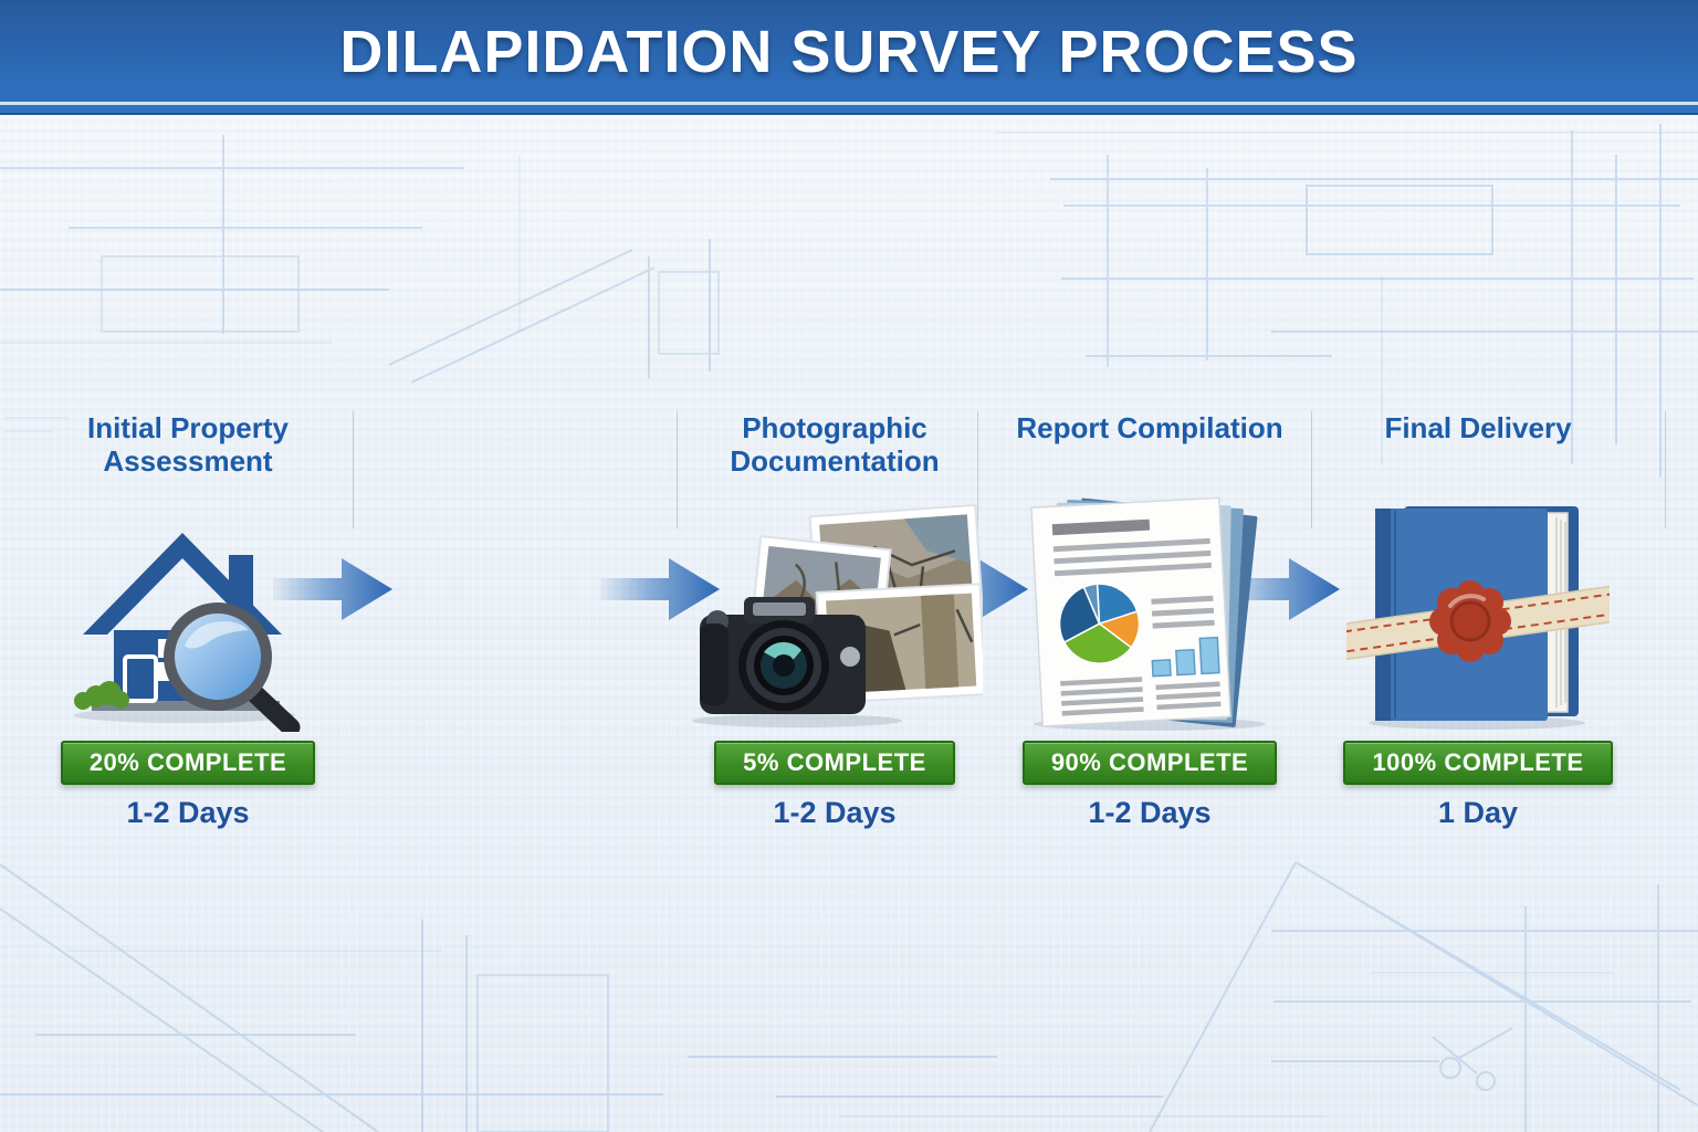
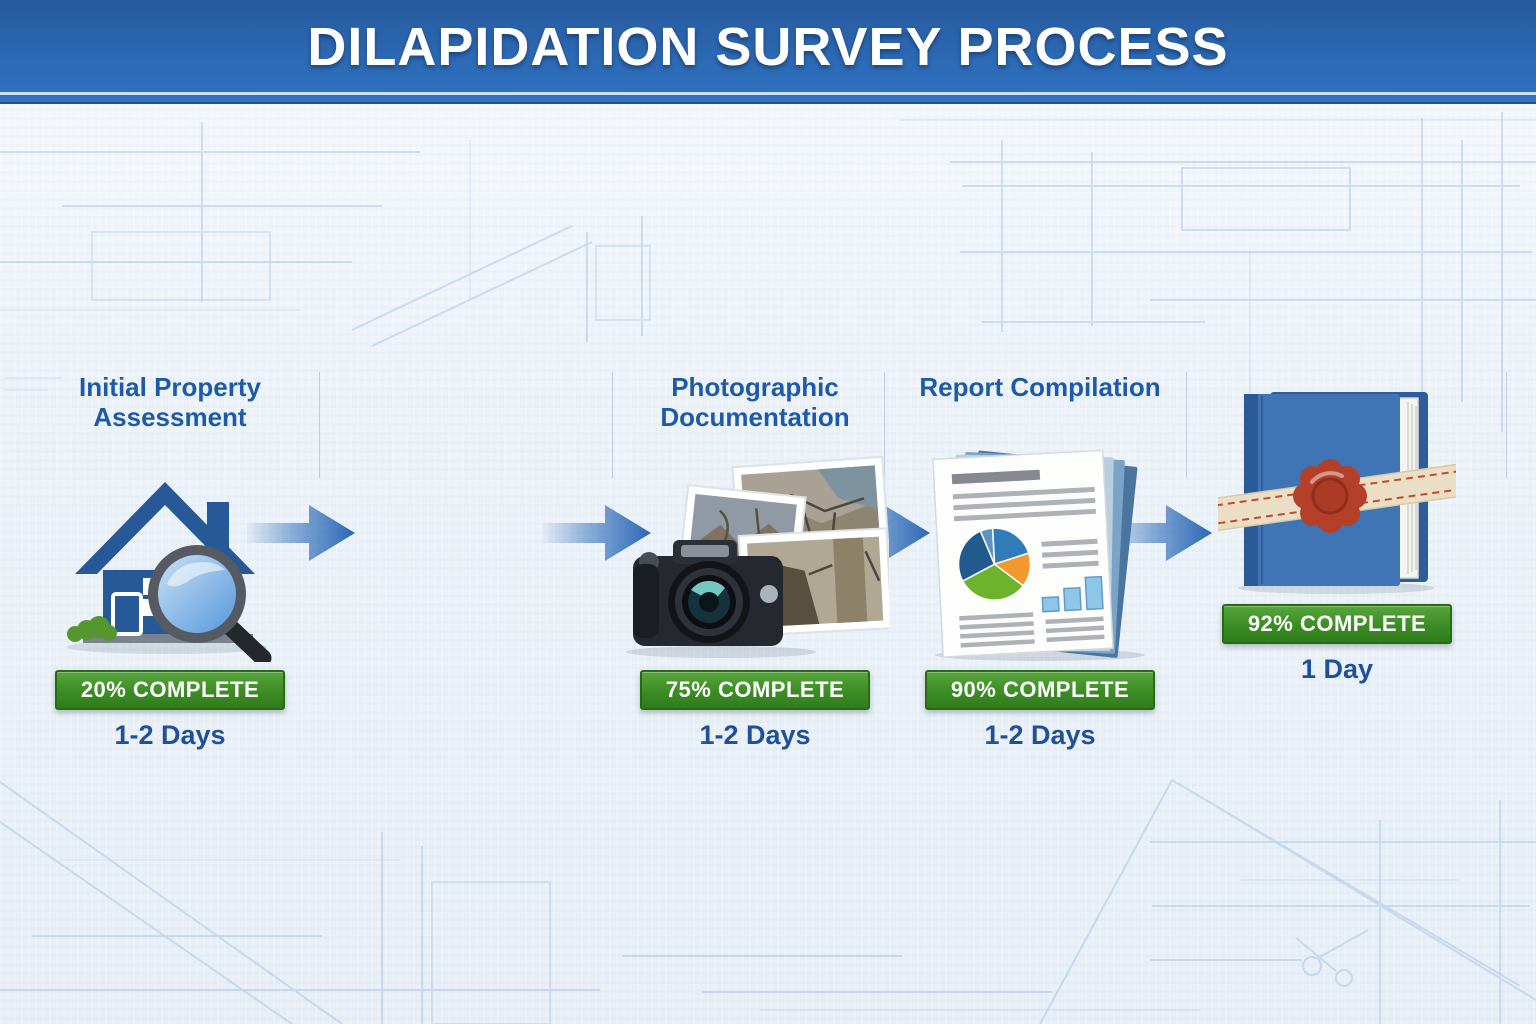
  DILAPIDATION SURVEY PROCESS
  Initial Property Assessment
  20% COMPLETE
  1-2 Days
  Photographic Documentation
- 5% COMPLETE
+ 75% COMPLETE
  1-2 Days
  Report Compilation
  90% COMPLETE
  1-2 Days
- Final Delivery
- 100% COMPLETE
+ 92% COMPLETE
  1 Day
